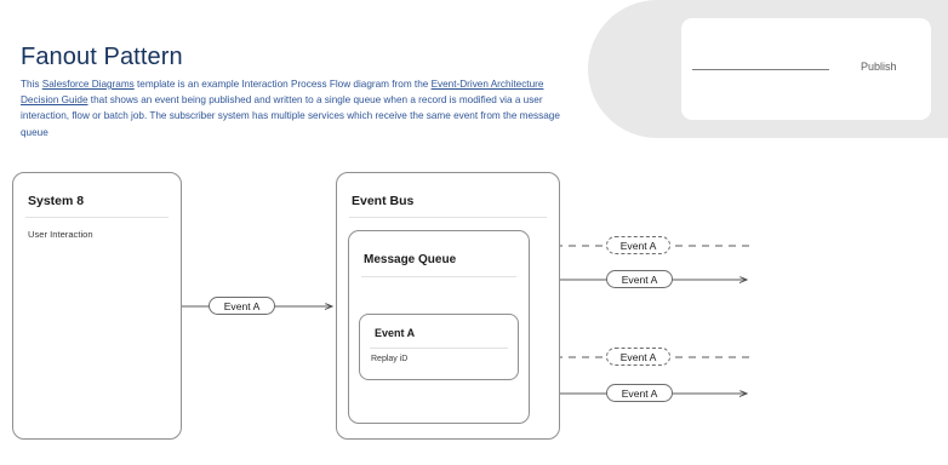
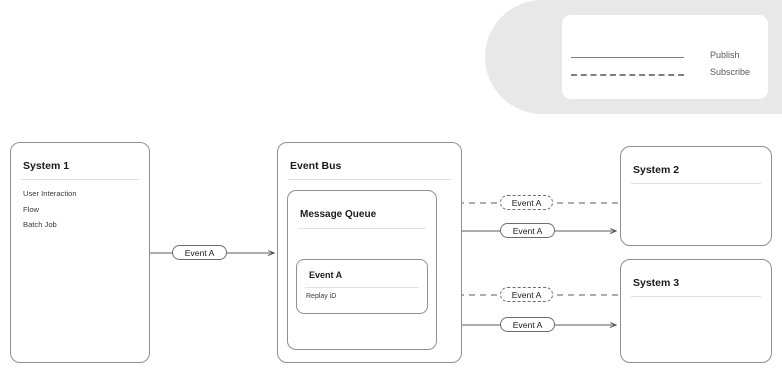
- Fanout Pattern
- This Salesforce Diagrams template is an example Interaction Process Flow diagram from the Event-Driven Architecture Decision Guide that shows an event being published and written to a single queue when a record is modified via a user interaction, flow or batch job. The subscriber system has multiple services which receive the same event from the message queue
  Publish
+ Subscribe
- System 8
+ System 1
  User Interaction
+ Flow
+ Batch Job
  Event Bus
  Message Queue
  Event A
+ System 2
+ System 3
  Event A
  Event A
  Event A
  Event A
  Event A
